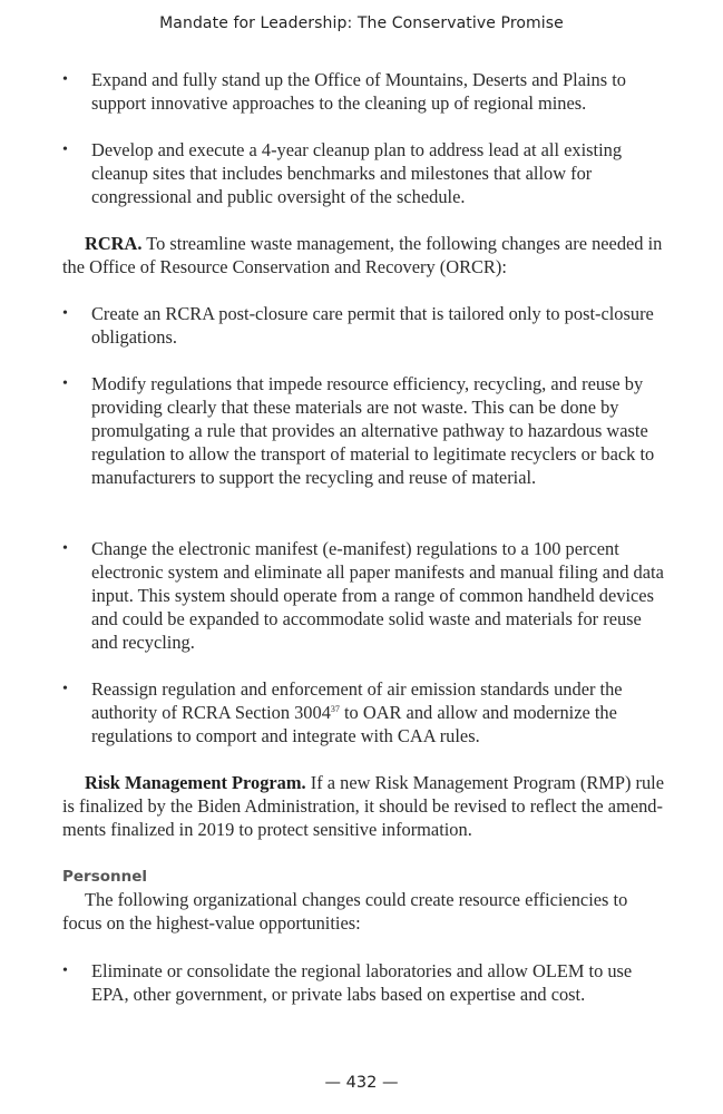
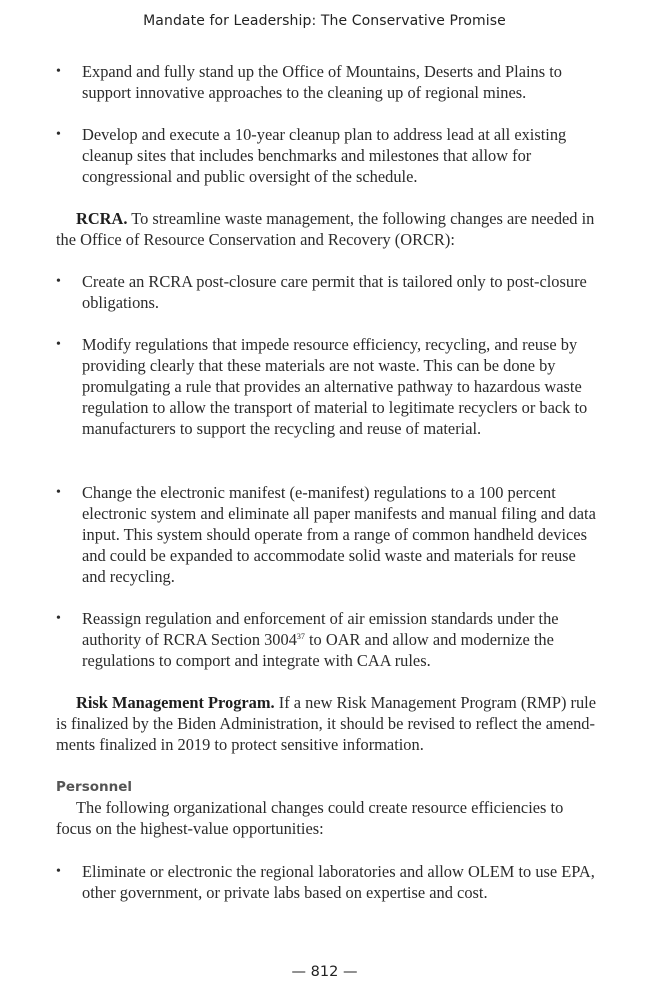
  Mandate for Leadership: The Conservative Promise
  •
  Expand and fully stand up the Office of Mountains, Deserts and Plains to support innovative approaches to the cleaning up of regional mines.
  •
- Develop and execute a 4-year cleanup plan to address lead at all existing cleanup sites that includes benchmarks and milestones that allow for congressional and public oversight of the schedule.
+ Develop and execute a 10-year cleanup plan to address lead at all existing cleanup sites that includes benchmarks and milestones that allow for congressional and public oversight of the schedule.
  RCRA. To streamline waste management, the following changes are needed in the Office of Resource Conservation and Recovery (ORCR):
  •
  Create an RCRA post-closure care permit that is tailored only to post-closure obligations.
  •
  Modify regulations that impede resource efficiency, recycling, and reuse by providing clearly that these materials are not waste. This can be done by promulgating a rule that provides an alternative pathway to hazardous waste regulation to allow the transport of material to legitimate recyclers or back to manufacturers to support the recycling and reuse of material.
  •
  Change the electronic manifest (e-manifest) regulations to a 100 percent electronic system and eliminate all paper manifests and manual filing and data input. This system should operate from a range of common handheld devices and could be expanded to accommodate solid waste and materials for reuse and recycling.
  •
  Reassign regulation and enforcement of air emission standards under the authority of RCRA Section 300437 to OAR and allow and modernize the regulations to comport and integrate with CAA rules.
  Risk Management Program. If a new Risk Management Program (RMP) rule is finalized by the Biden Administration, it should be revised to reflect the amend-ments finalized in 2019 to protect sensitive information.
  Personnel
  The following organizational changes could create resource efficiencies to focus on the highest-value opportunities:
  •
- Eliminate or consolidate the regional laboratories and allow OLEM to use EPA, other government, or private labs based on expertise and cost.
+ Eliminate or electronic the regional laboratories and allow OLEM to use EPA, other government, or private labs based on expertise and cost.
- — 432 —
+ — 812 —
